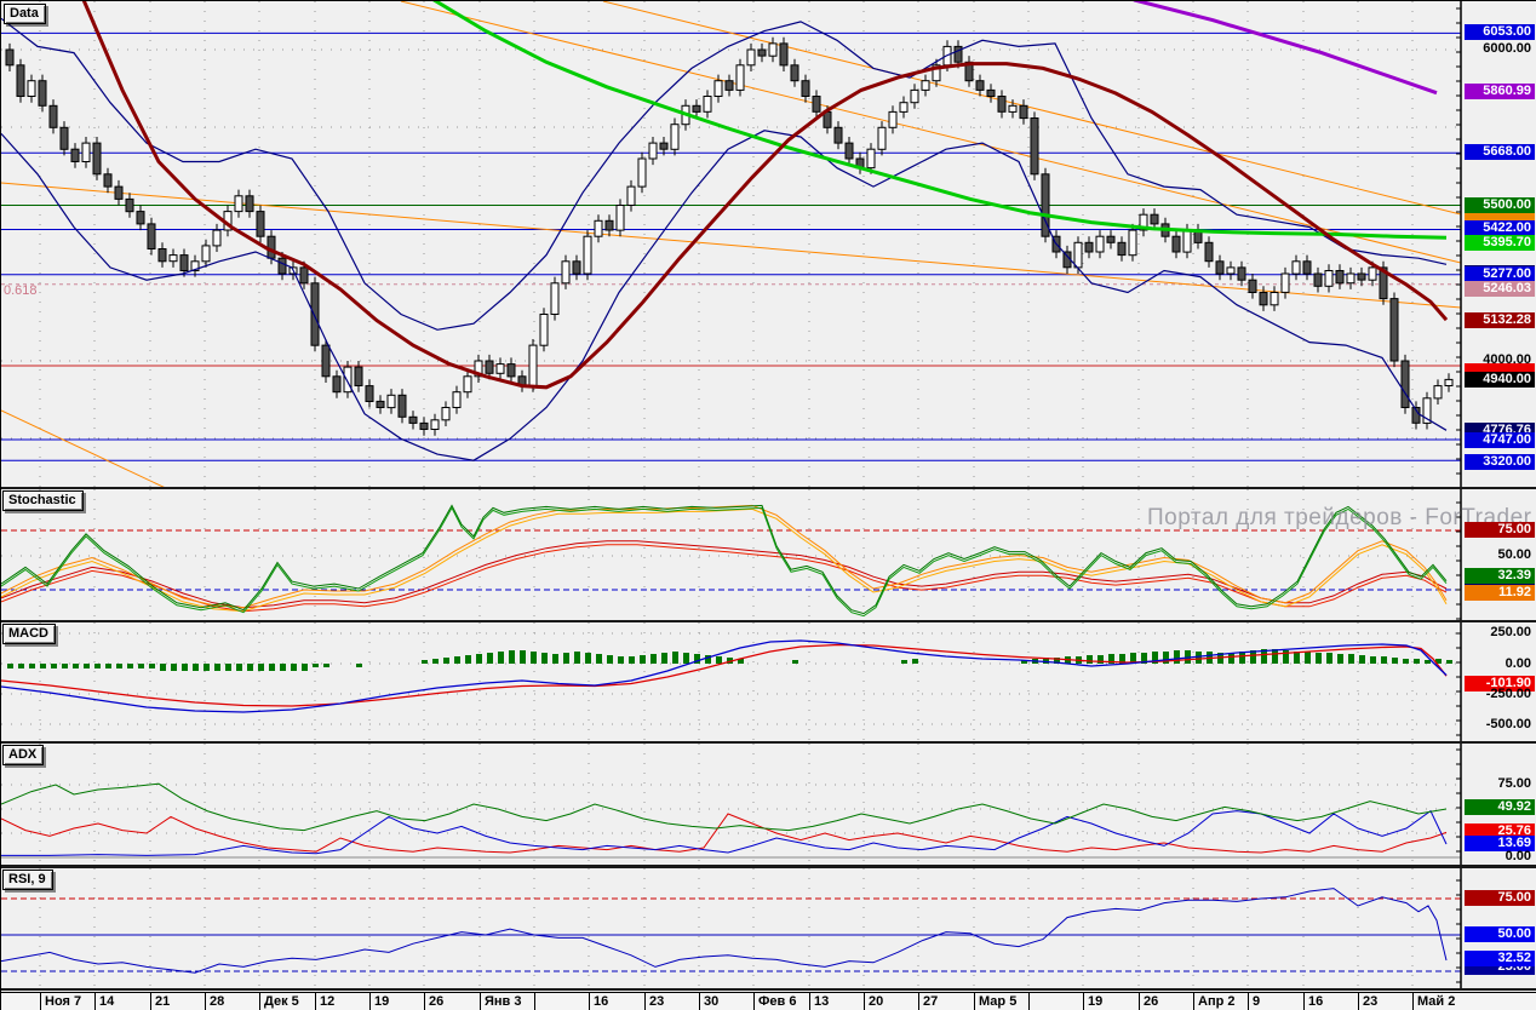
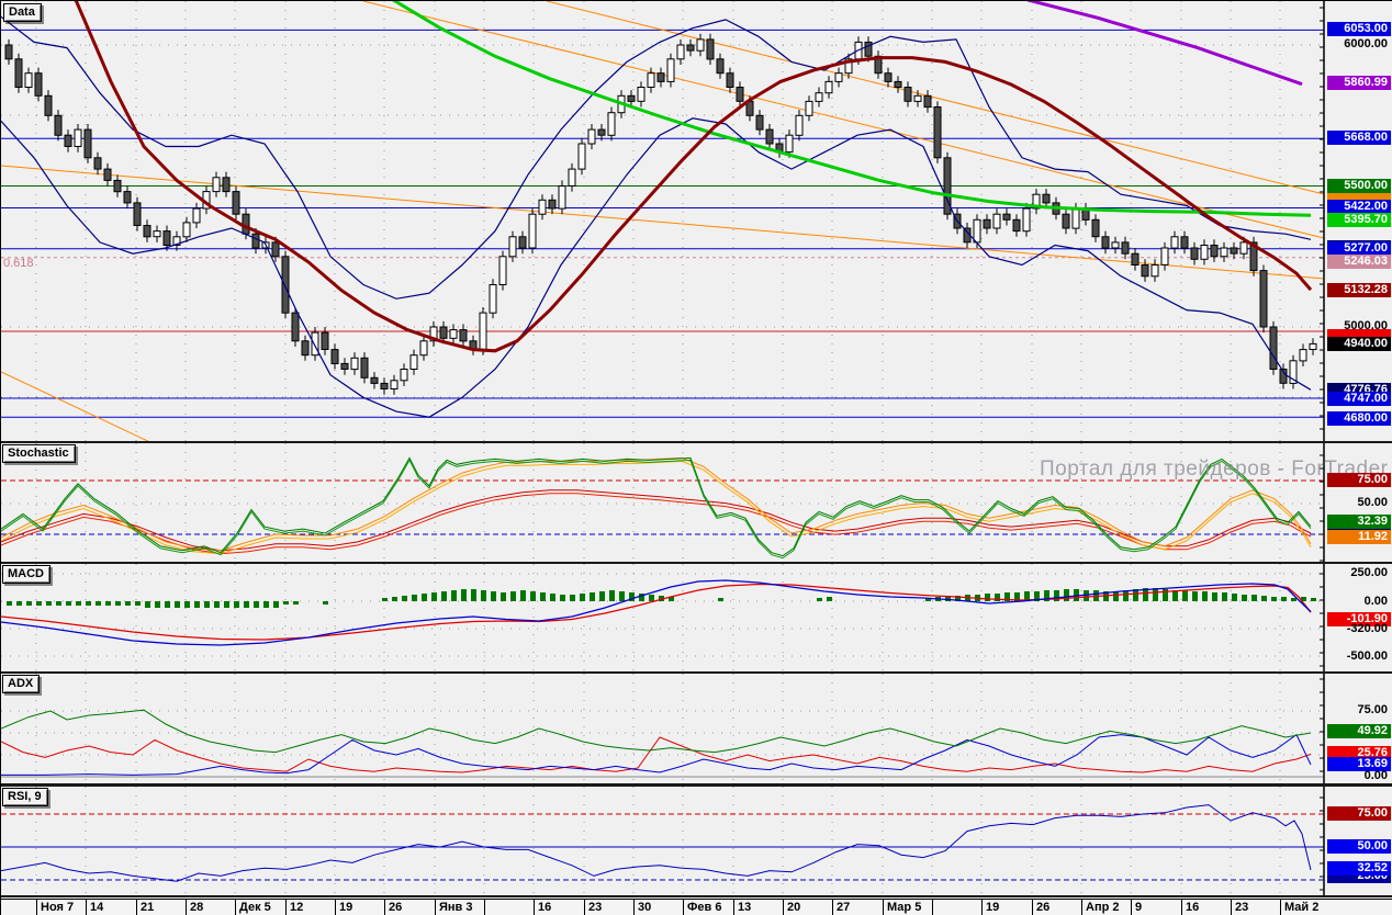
  Data
  Stochastic
  MACD
  ADX
  RSI, 9
  Портал для трейдеров - ForTrader.
  0.618
  6053.00
  6000.00
  5860.99
  5668.00
  5500.00
  5422.00
  5395.70
  5277.00
  5246.03
  5132.28
- 4000.00
+ 5000.00
  4940.00
  4776.76
  4747.00
- 3320.00
+ 4680.00
  75.00
  50.00
  32.39
  11.92
  250.00
  0.00
  -101.90
- -250.00
+ -320.00
  -500.00
  75.00
  49.92
  25.76
  13.69
  0.00
  75.00
  50.00
  25.00
  32.52
  Ноя 7
  14
  21
  28
  Дек 5
  12
  19
  26
  Янв 3
  16
  23
  30
  Фев 6
  13
  20
  27
  Мар 5
  19
  26
  Апр 2
  9
  16
  23
  Май 2
